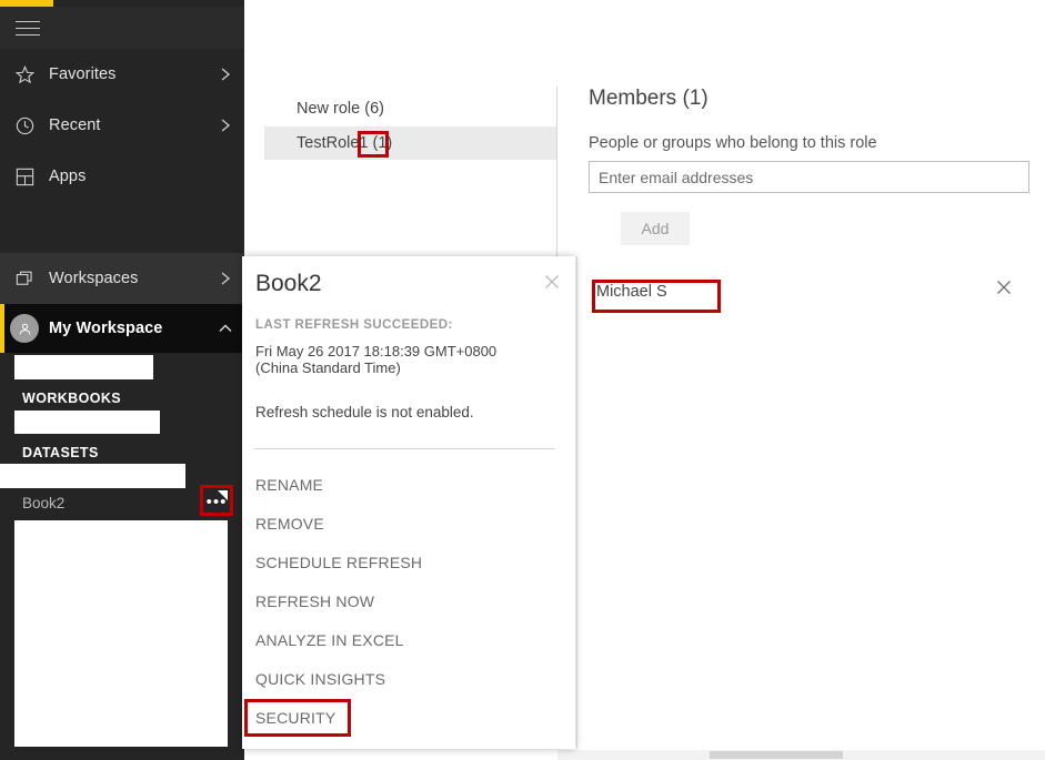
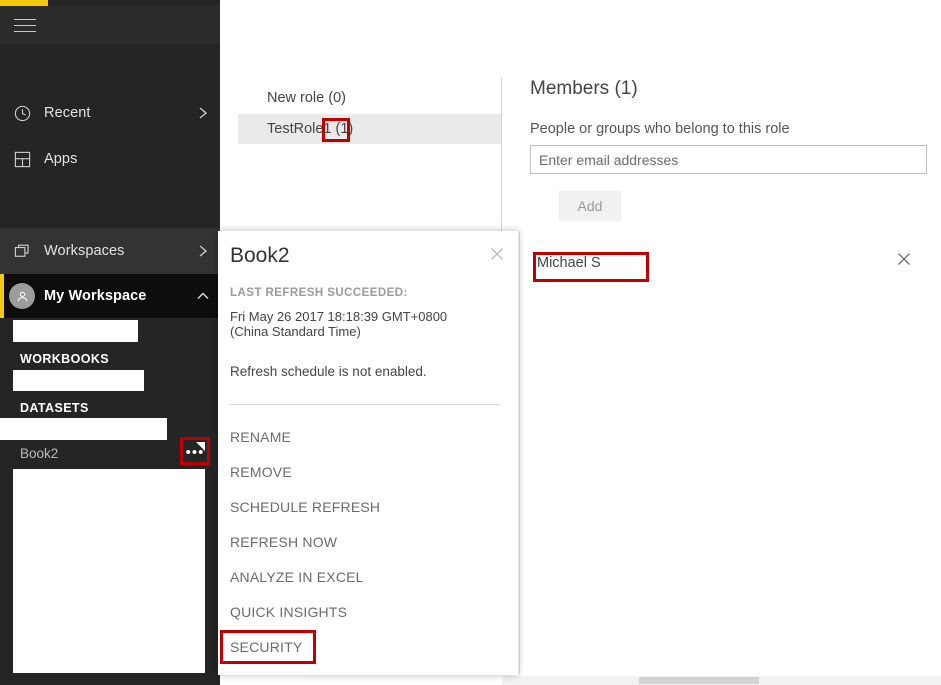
- Favorites
  Recent
  Apps
  Workspaces
  My Workspace
  WORKBOOKS
  DATASETS
  Book2
  •••
- New role (6)
+ New role (0)
  TestRole1 (1)
  Members (1)
  People or groups who belong to this role
  Enter email addresses
  Add
  Michael S
  Book2
  LAST REFRESH SUCCEEDED:
  Fri May 26 2017 18:18:39 GMT+0800 (China Standard Time)
  Refresh schedule is not enabled.
  RENAME
  REMOVE
  SCHEDULE REFRESH
  REFRESH NOW
  ANALYZE IN EXCEL
  QUICK INSIGHTS
  SECURITY
